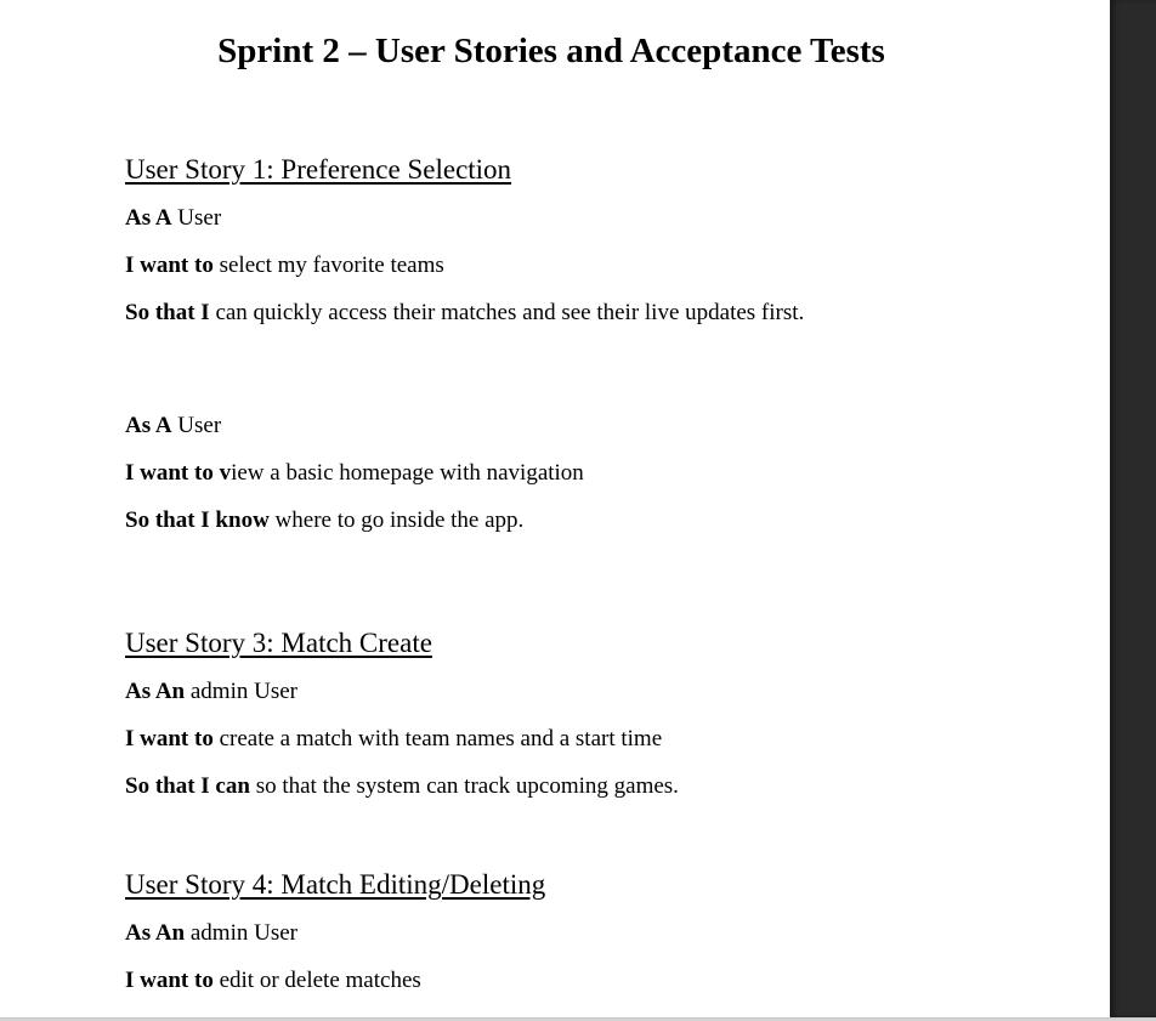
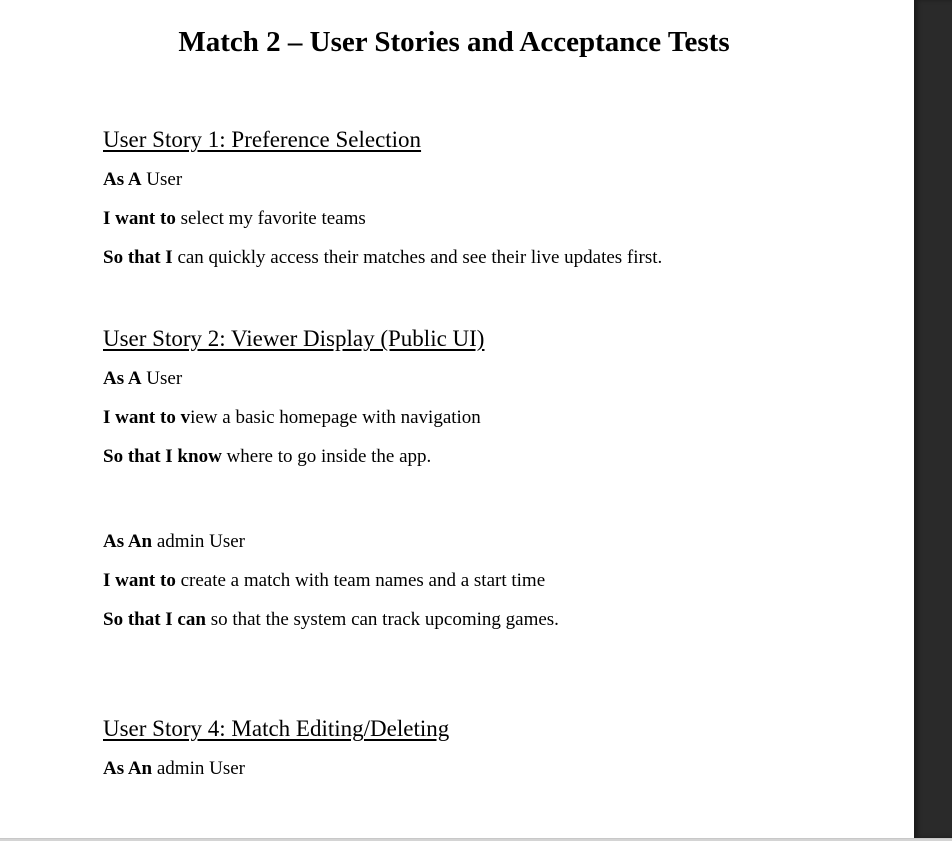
- Sprint 2 – User Stories and Acceptance Tests
+ Match 2 – User Stories and Acceptance Tests
  User Story 1: Preference Selection
  As A User
  I want to select my favorite teams
  So that I can quickly access their matches and see their live updates first.
+ User Story 2: Viewer Display (Public UI)
  As A User
  I want to view a basic homepage with navigation
  So that I know where to go inside the app.
- User Story 3: Match Create
  As An admin User
  I want to create a match with team names and a start time
  So that I can so that the system can track upcoming games.
  User Story 4: Match Editing/Deleting
  As An admin User
- I want to edit or delete matches
